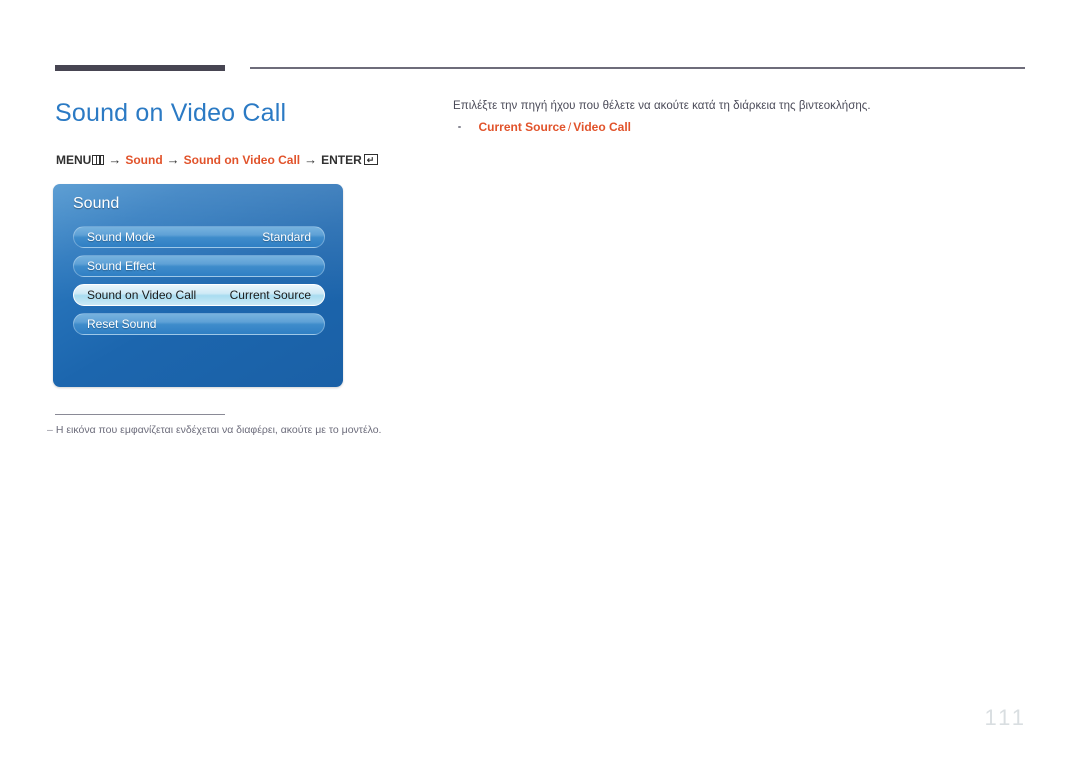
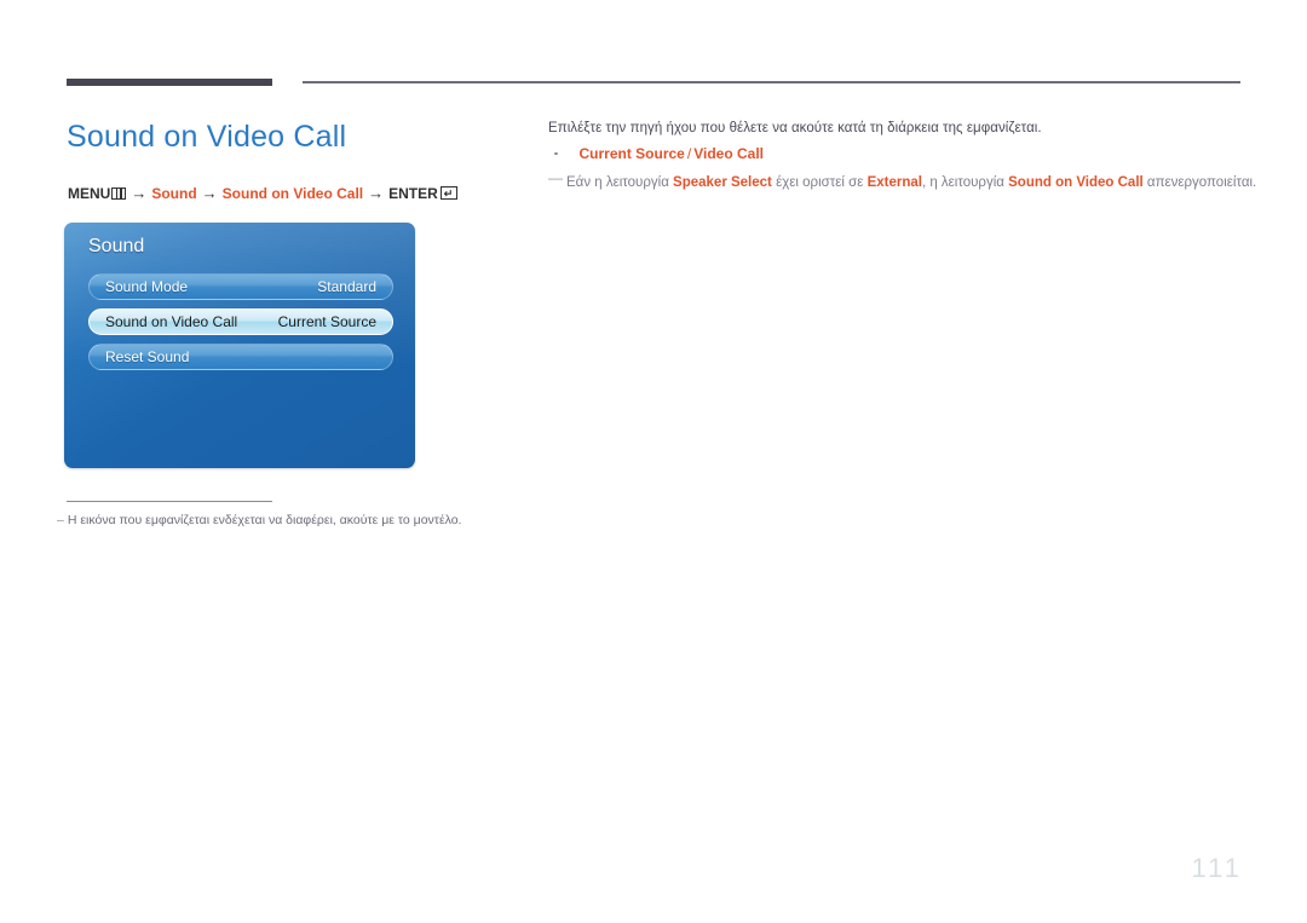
  Sound on Video Call
  MENU
  →
  Sound
  →
  Sound on Video Call
  →
  ENTER
  ↵
  Sound
  Sound Mode
  Standard
- Sound Effect
  Sound on Video Call
  Current Source
  Reset Sound
  – Η εικόνα που εμφανίζεται ενδέχεται να διαφέρει, ακούτε με το μοντέλο.
- Επιλέξτε την πηγή ήχου που θέλετε να ακούτε κατά τη διάρκεια της βιντεοκλήσης.
+ Επιλέξτε την πηγή ήχου που θέλετε να ακούτε κατά τη διάρκεια της εμφανίζεται.
  Current Source
  /
  Video Call
+ — Εάν η λειτουργία Speaker Select έχει οριστεί σε External, η λειτουργία Sound on Video Call απενεργοποιείται.
  111
